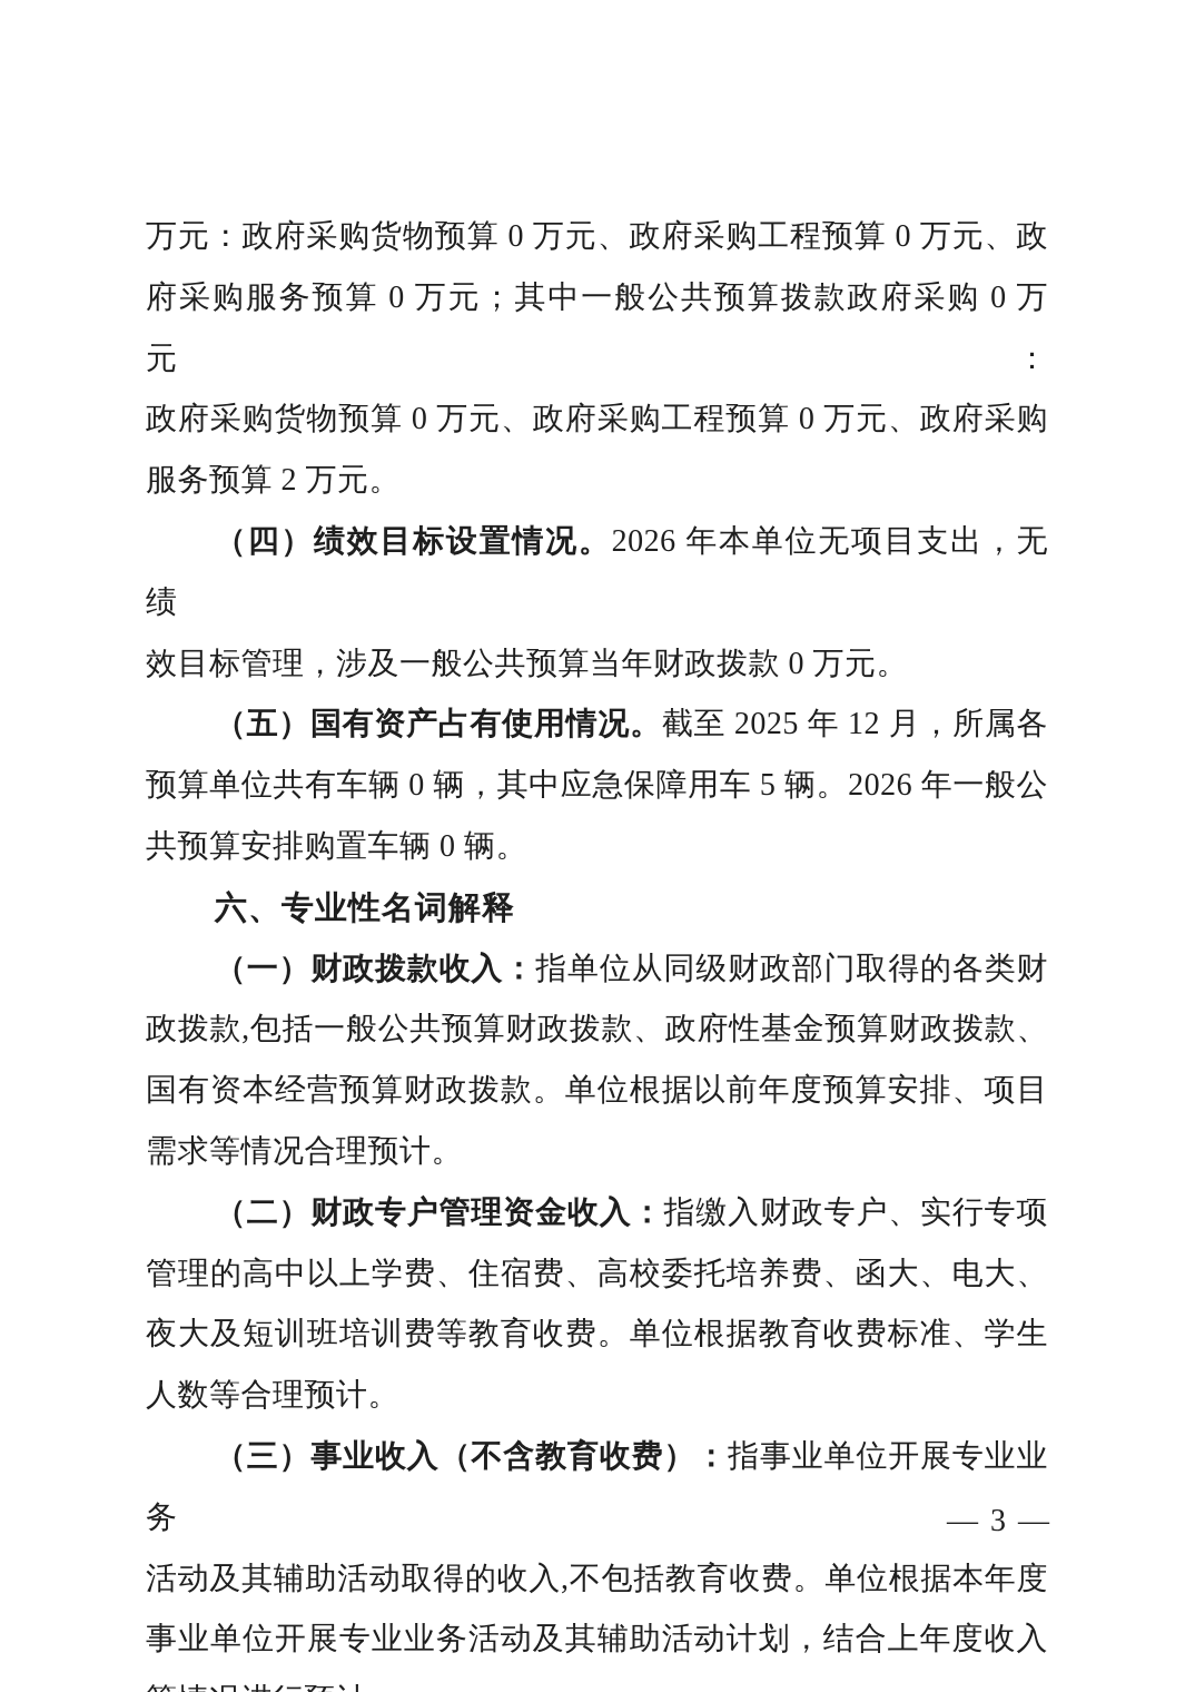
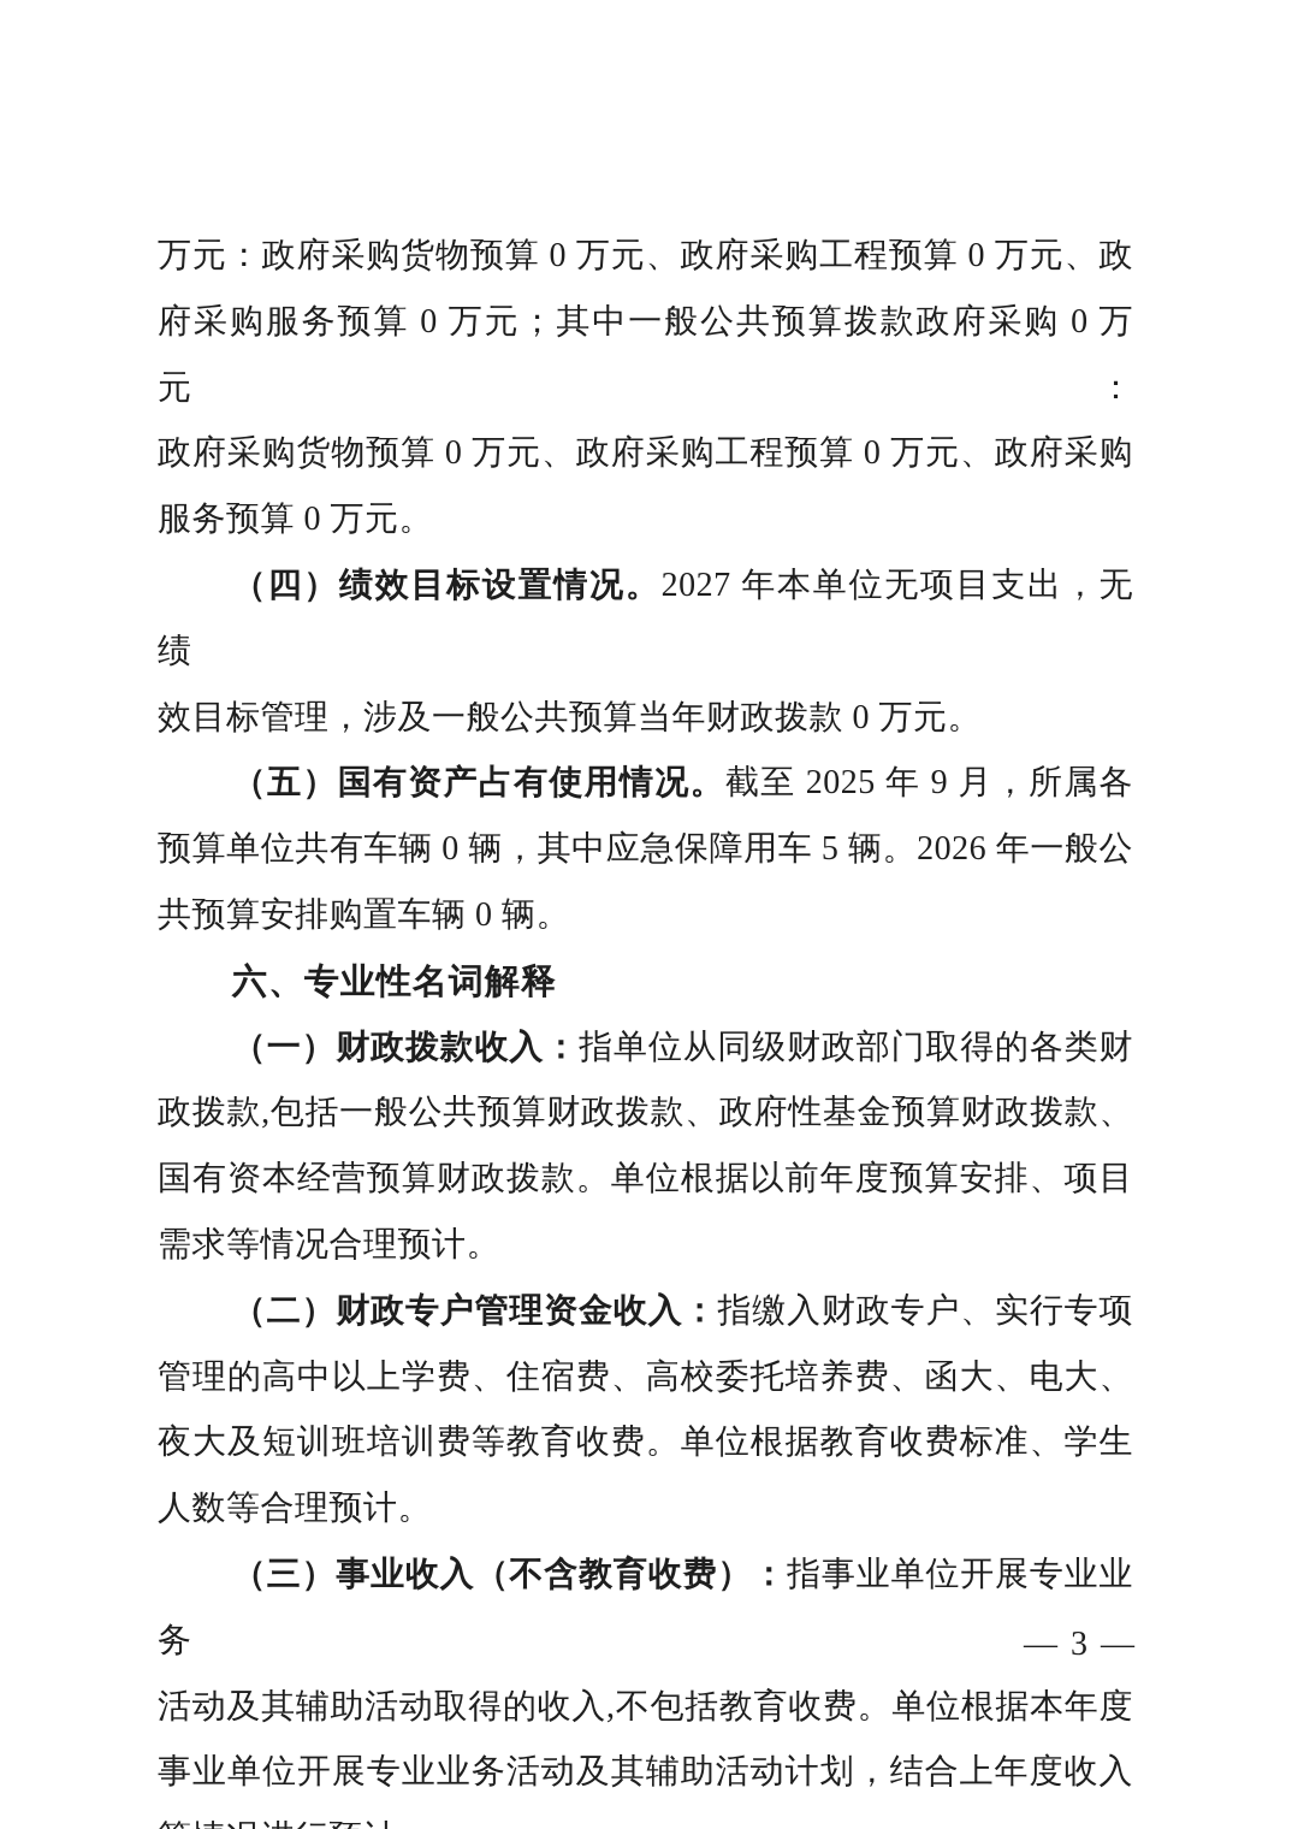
  万元：政府采购货物预算 0 万元、政府采购工程预算 0 万元、政
  府采购服务预算 0 万元；其中一般公共预算拨款政府采购 0 万元：
  政府采购货物预算 0 万元、政府采购工程预算 0 万元、政府采购
- 服务预算 2 万元。
+ 服务预算 0 万元。
- （四）绩效目标设置情况。2026 年本单位无项目支出，无绩
+ （四）绩效目标设置情况。2027 年本单位无项目支出，无绩
  效目标管理，涉及一般公共预算当年财政拨款 0 万元。
- （五）国有资产占有使用情况。截至 2025 年 12 月，所属各
+ （五）国有资产占有使用情况。截至 2025 年 9 月，所属各
  预算单位共有车辆 0 辆，其中应急保障用车 5 辆。2026 年一般公
  共预算安排购置车辆 0 辆。
  六、专业性名词解释
  （一）财政拨款收入：指单位从同级财政部门取得的各类财
  政拨款,包括一般公共预算财政拨款、政府性基金预算财政拨款、
  国有资本经营预算财政拨款。单位根据以前年度预算安排、项目
  需求等情况合理预计。
  （二）财政专户管理资金收入：指缴入财政专户、实行专项
  管理的高中以上学费、住宿费、高校委托培养费、函大、电大、
  夜大及短训班培训费等教育收费。单位根据教育收费标准、学生
  人数等合理预计。
  （三）事业收入（不含教育收费）：指事业单位开展专业业务
  活动及其辅助活动取得的收入,不包括教育收费。单位根据本年度
  事业单位开展专业业务活动及其辅助活动计划，结合上年度收入
  — 3 —
